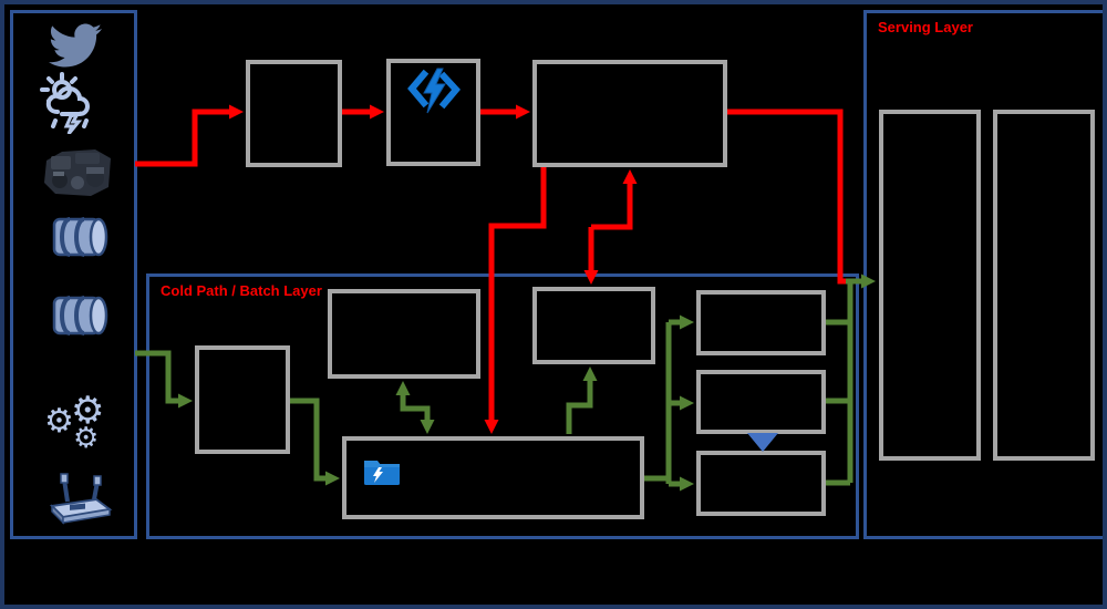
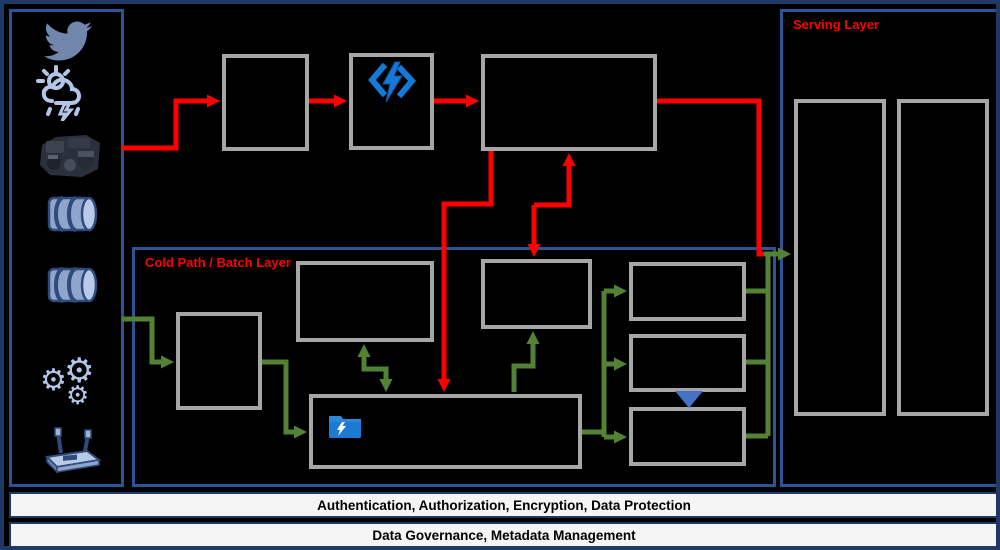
  ⚙
  ⚙
  ⚙
  Cold Path / Batch Layer
  Serving Layer
+ Authentication, Authorization, Encryption, Data Protection
+ Data Governance, Metadata Management
